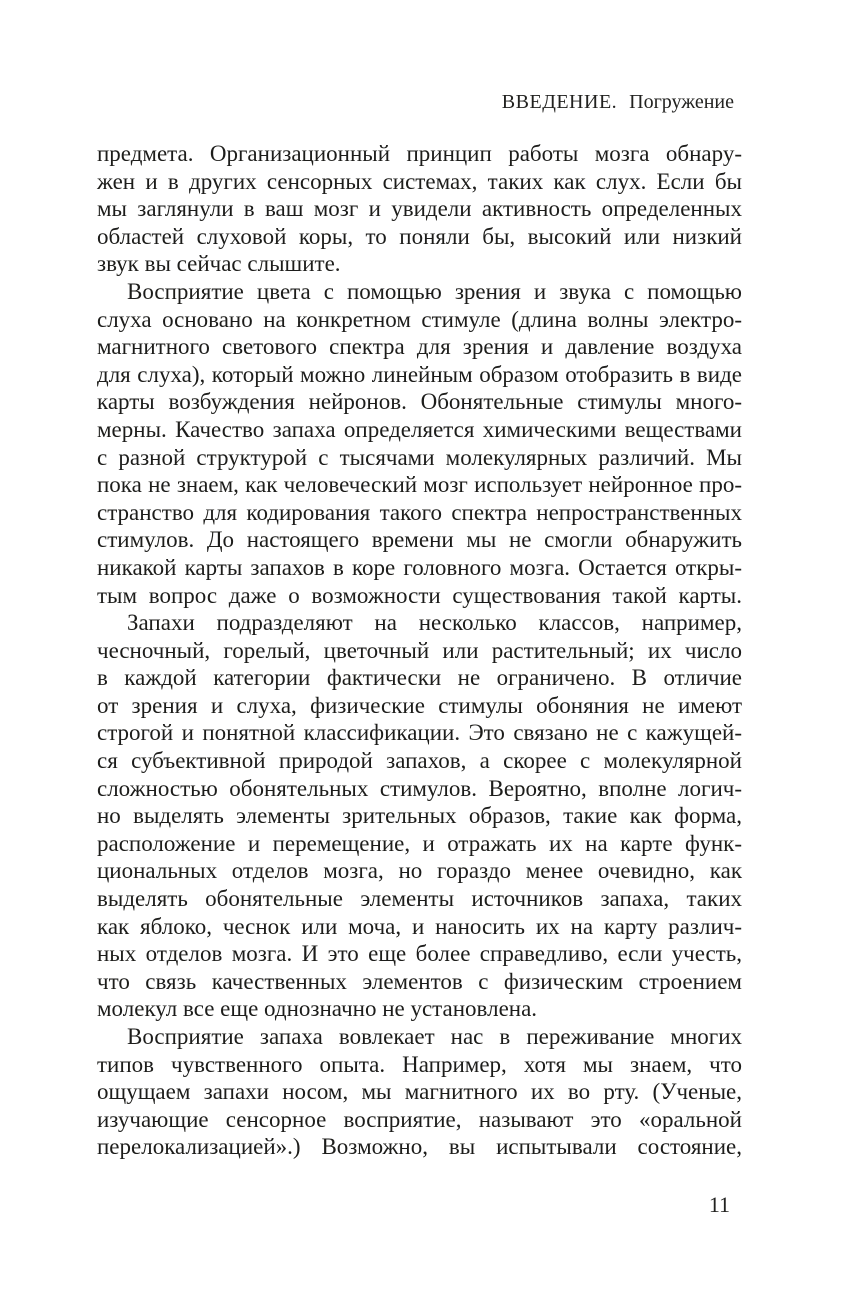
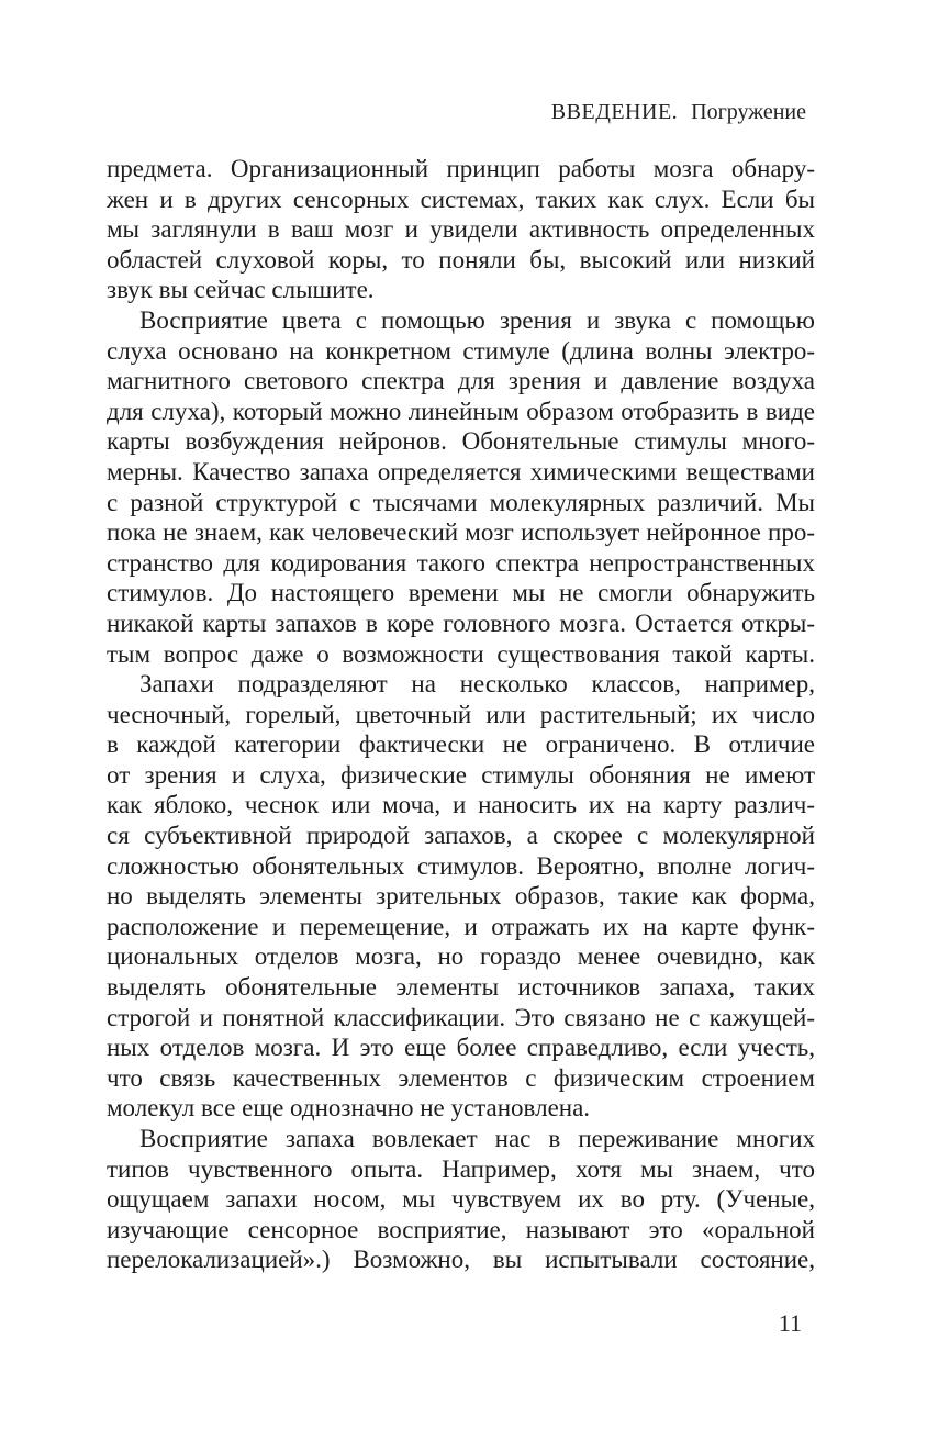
  ВВЕДЕНИЕ. Погружение
  предмета. Организационный принцип работы мозга обнару-
  жен и в других сенсорных системах, таких как слух. Если бы
  мы заглянули в ваш мозг и увидели активность определенных
  областей слуховой коры, то поняли бы, высокий или низкий
  звук вы сейчас слышите.
  Восприятие цвета с помощью зрения и звука с помощью
  слуха основано на конкретном стимуле (длина волны электро-
  магнитного светового спектра для зрения и давление воздуха
  для слуха), который можно линейным образом отобразить в виде
  карты возбуждения нейронов. Обонятельные стимулы много-
  мерны. Качество запаха определяется химическими веществами
  с разной структурой с тысячами молекулярных различий. Мы
  пока не знаем, как человеческий мозг использует нейронное про-
  странство для кодирования такого спектра непространственных
  стимулов. До настоящего времени мы не смогли обнаружить
  никакой карты запахов в коре головного мозга. Остается откры-
  тым вопрос даже о возможности существования такой карты.
  Запахи подразделяют на несколько классов, например,
  чесночный, горелый, цветочный или растительный; их число
  в каждой категории фактически не ограничено. В отличие
  от зрения и слуха, физические стимулы обоняния не имеют
- строгой и понятной классификации. Это связано не с кажущей-
+ как яблоко, чеснок или моча, и наносить их на карту различ-
  ся субъективной природой запахов, а скорее с молекулярной
  сложностью обонятельных стимулов. Вероятно, вполне логич-
  но выделять элементы зрительных образов, такие как форма,
  расположение и перемещение, и отражать их на карте функ-
  циональных отделов мозга, но гораздо менее очевидно, как
  выделять обонятельные элементы источников запаха, таких
- как яблоко, чеснок или моча, и наносить их на карту различ-
+ строгой и понятной классификации. Это связано не с кажущей-
  ных отделов мозга. И это еще более справедливо, если учесть,
  что связь качественных элементов с физическим строением
  молекул все еще однозначно не установлена.
  Восприятие запаха вовлекает нас в переживание многих
  типов чувственного опыта. Например, хотя мы знаем, что
- ощущаем запахи носом, мы магнитного их во рту. (Ученые,
+ ощущаем запахи носом, мы чувствуем их во рту. (Ученые,
  изучающие сенсорное восприятие, называют это «оральной
  перелокализацией».) Возможно, вы испытывали состояние,
  11
